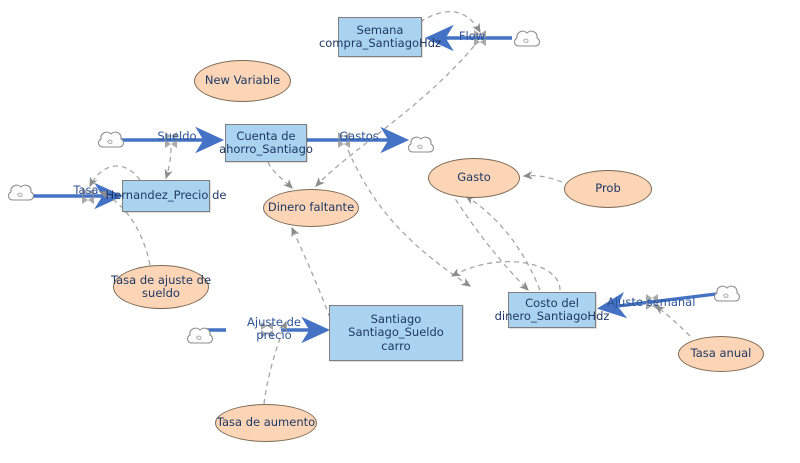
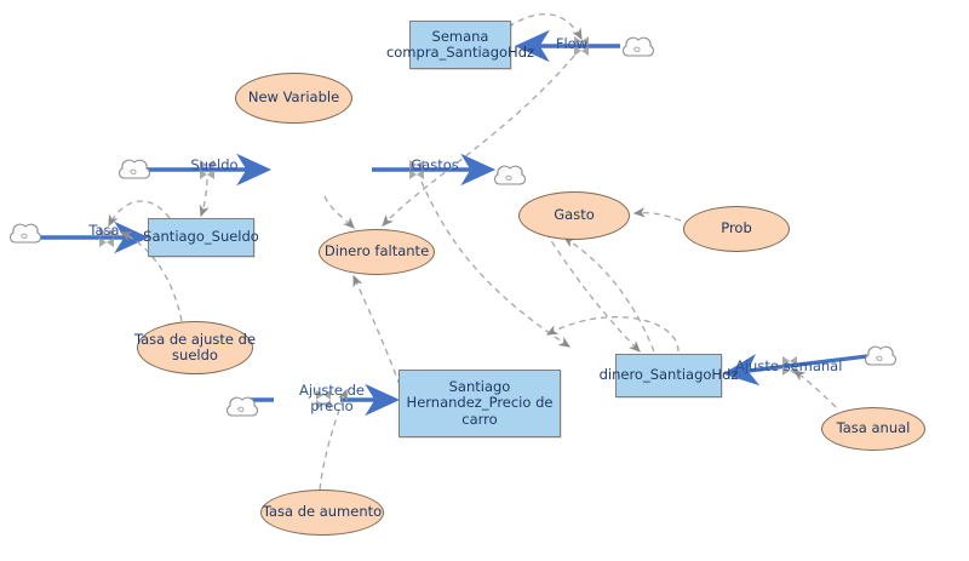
  Semana
  compra_SantiagoHdz
- Cuenta de
- ahorro_Santiago
- Hernandez_Precio de
+ Santiago_Sueldo
  Santiago
- Santiago_Sueldo
+ Hernandez_Precio de
  carro
- Costo del
  dinero_SantiagoHdz
  New Variable
  Gasto
  Prob
  Dinero faltante
  Tasa de ajuste de
  sueldo
  Tasa anual
  Tasa de aumento
  Flow
  Sueldo
  Gastos
  Tasa
  Ajuste de precio
  Ajuste semanal
